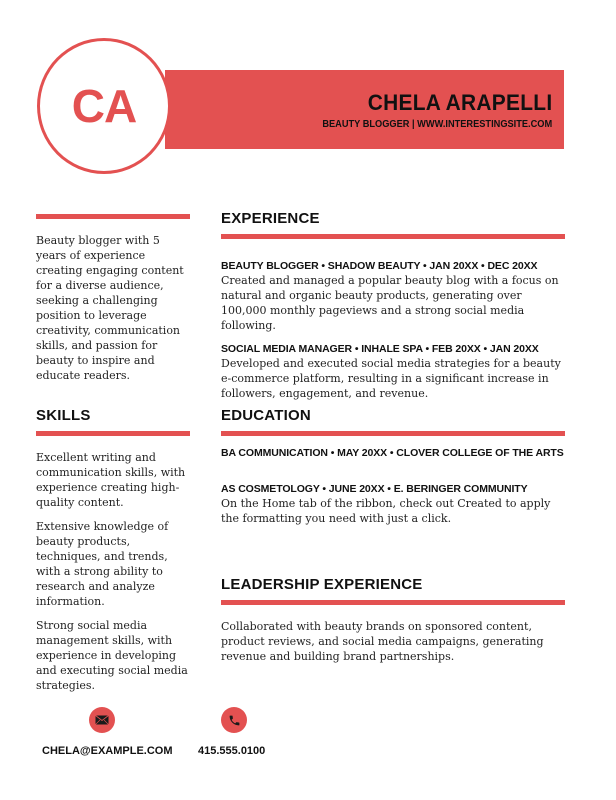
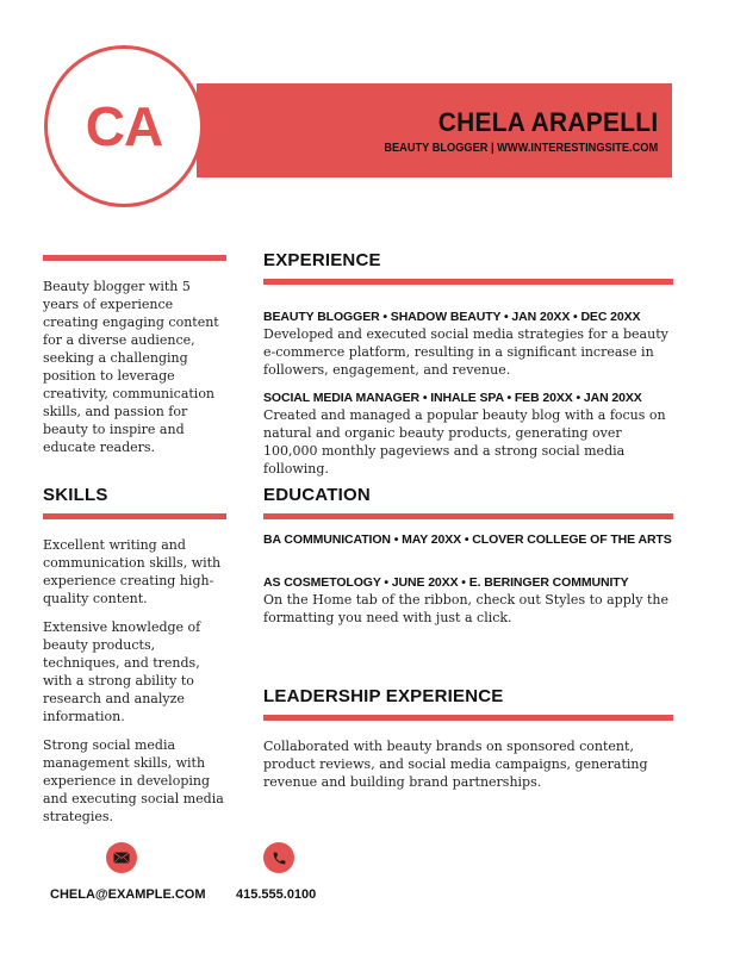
  CHELA ARAPELLI
  BEAUTY BLOGGER | WWW.INTERESTINGSITE.COM
  CA
  Beauty blogger with 5 years of experience creating engaging content for a diverse audience, seeking a challenging position to leverage creativity, communication skills, and passion for beauty to inspire and educate readers.
  SKILLS
  Excellent writing and communication skills, with experience creating high-quality content.
  Extensive knowledge of beauty products, techniques, and trends, with a strong ability to research and analyze information.
  Strong social media management skills, with experience in developing and executing social media strategies.
  EXPERIENCE
  BEAUTY BLOGGER • SHADOW BEAUTY • JAN 20XX • DEC 20XX
- Created and managed a popular beauty blog with a focus on natural and organic beauty products, generating over 100,000 monthly pageviews and a strong social media following.
+ Developed and executed social media strategies for a beauty e-commerce platform, resulting in a significant increase in followers, engagement, and revenue.
  SOCIAL MEDIA MANAGER • INHALE SPA • FEB 20XX • JAN 20XX
- Developed and executed social media strategies for a beauty e-commerce platform, resulting in a significant increase in followers, engagement, and revenue.
+ Created and managed a popular beauty blog with a focus on natural and organic beauty products, generating over 100,000 monthly pageviews and a strong social media following.
  EDUCATION
  BA COMMUNICATION • MAY 20XX • CLOVER COLLEGE OF THE ARTS
  AS COSMETOLOGY • JUNE 20XX • E. BERINGER COMMUNITY
- On the Home tab of the ribbon, check out Created to apply the formatting you need with just a click.
+ On the Home tab of the ribbon, check out Styles to apply the formatting you need with just a click.
  LEADERSHIP EXPERIENCE
  Collaborated with beauty brands on sponsored content, product reviews, and social media campaigns, generating revenue and building brand partnerships.
  CHELA@EXAMPLE.COM
  415.555.0100
